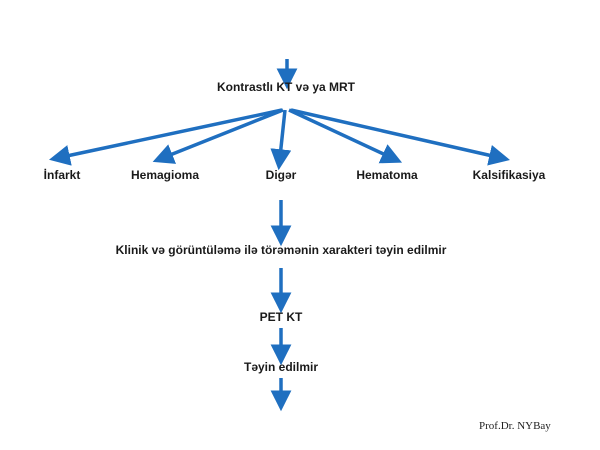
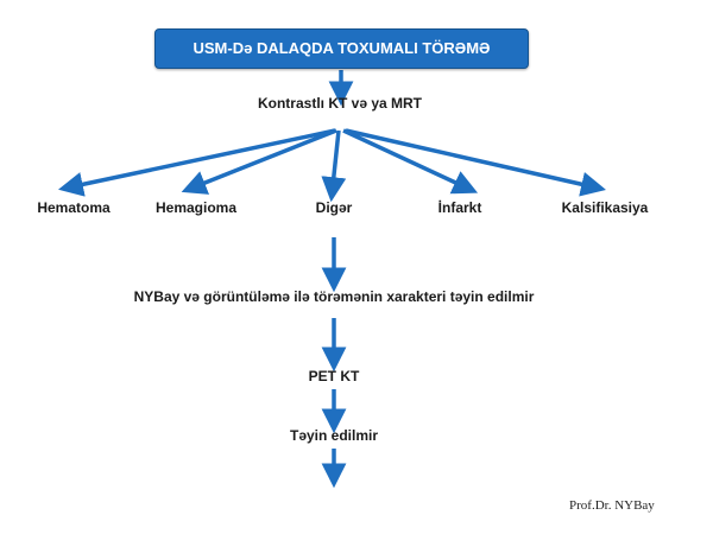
+ USM-Də DALAQDA TOXUMALI TÖRƏMƏ
  Kontrastlı KT və ya MRT
- İnfarkt
+ Hematoma
  Hemagioma
  Digər
- Hematoma
+ İnfarkt
  Kalsifikasiya
- Klinik və görüntüləmə ilə törəmənin xarakteri təyin edilmir
+ NYBay və görüntüləmə ilə törəmənin xarakteri təyin edilmir
  PET KT
  Təyin edilmir
  Prof.Dr. NYBay
